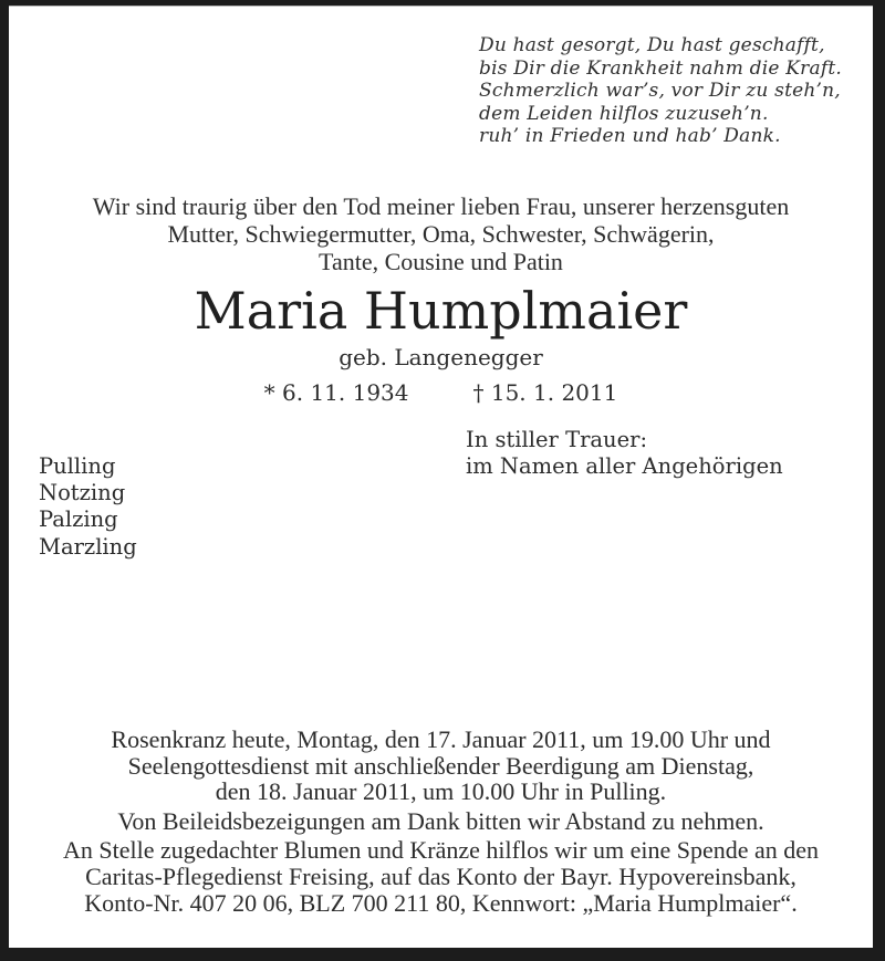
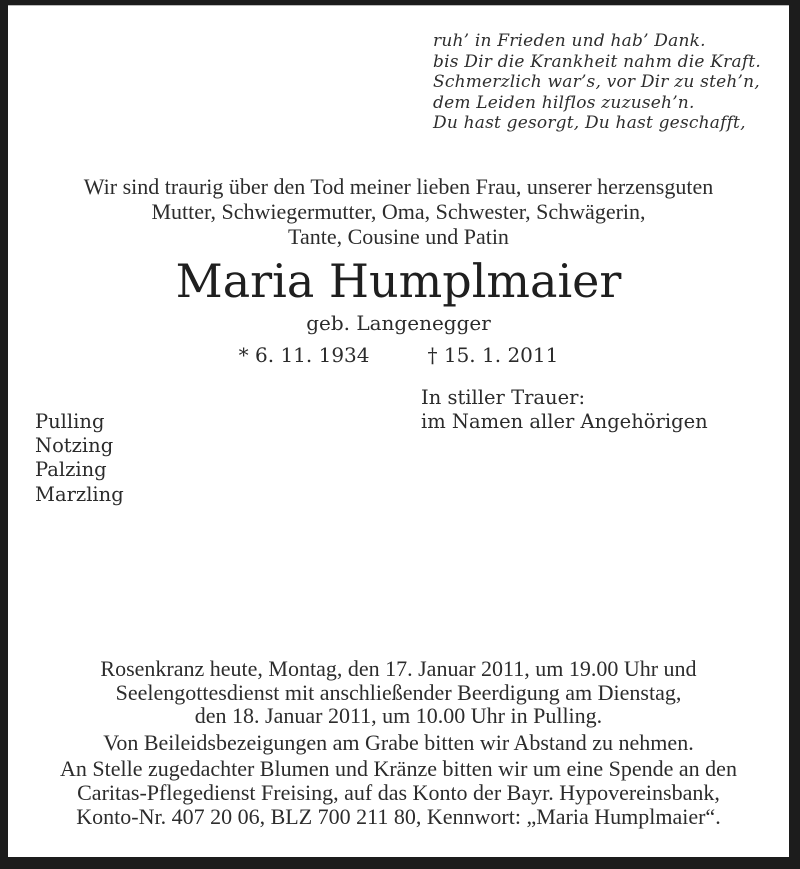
- Du hast gesorgt, Du hast geschafft,
+ ruh’ in Frieden und hab’ Dank.
  bis Dir die Krankheit nahm die Kraft.
  Schmerzlich war’s, vor Dir zu steh’n,
  dem Leiden hilflos zuzuseh’n.
- ruh’ in Frieden und hab’ Dank.
+ Du hast gesorgt, Du hast geschafft,
  Wir sind traurig über den Tod meiner lieben Frau, unserer herzensguten
  Mutter, Schwiegermutter, Oma, Schwester, Schwägerin,
  Tante, Cousine und Patin
  Maria Humplmaier
  geb. Langenegger
  * 6. 11. 1934
  † 15. 1. 2011
  Pulling
  Notzing
  Palzing
  Marzling
  In stiller Trauer:
  im Namen aller Angehörigen
  Rosenkranz heute, Montag, den 17. Januar 2011, um 19.00 Uhr und
  Seelengottesdienst mit anschließender Beerdigung am Dienstag,
  den 18. Januar 2011, um 10.00 Uhr in Pulling.
- Von Beileidsbezeigungen am Dank bitten wir Abstand zu nehmen.
+ Von Beileidsbezeigungen am Grabe bitten wir Abstand zu nehmen.
- An Stelle zugedachter Blumen und Kränze hilflos wir um eine Spende an den
+ An Stelle zugedachter Blumen und Kränze bitten wir um eine Spende an den
  Caritas-Pflegedienst Freising, auf das Konto der Bayr. Hypovereinsbank,
  Konto-Nr. 407 20 06, BLZ 700 211 80, Kennwort: „Maria Humplmaier“.
